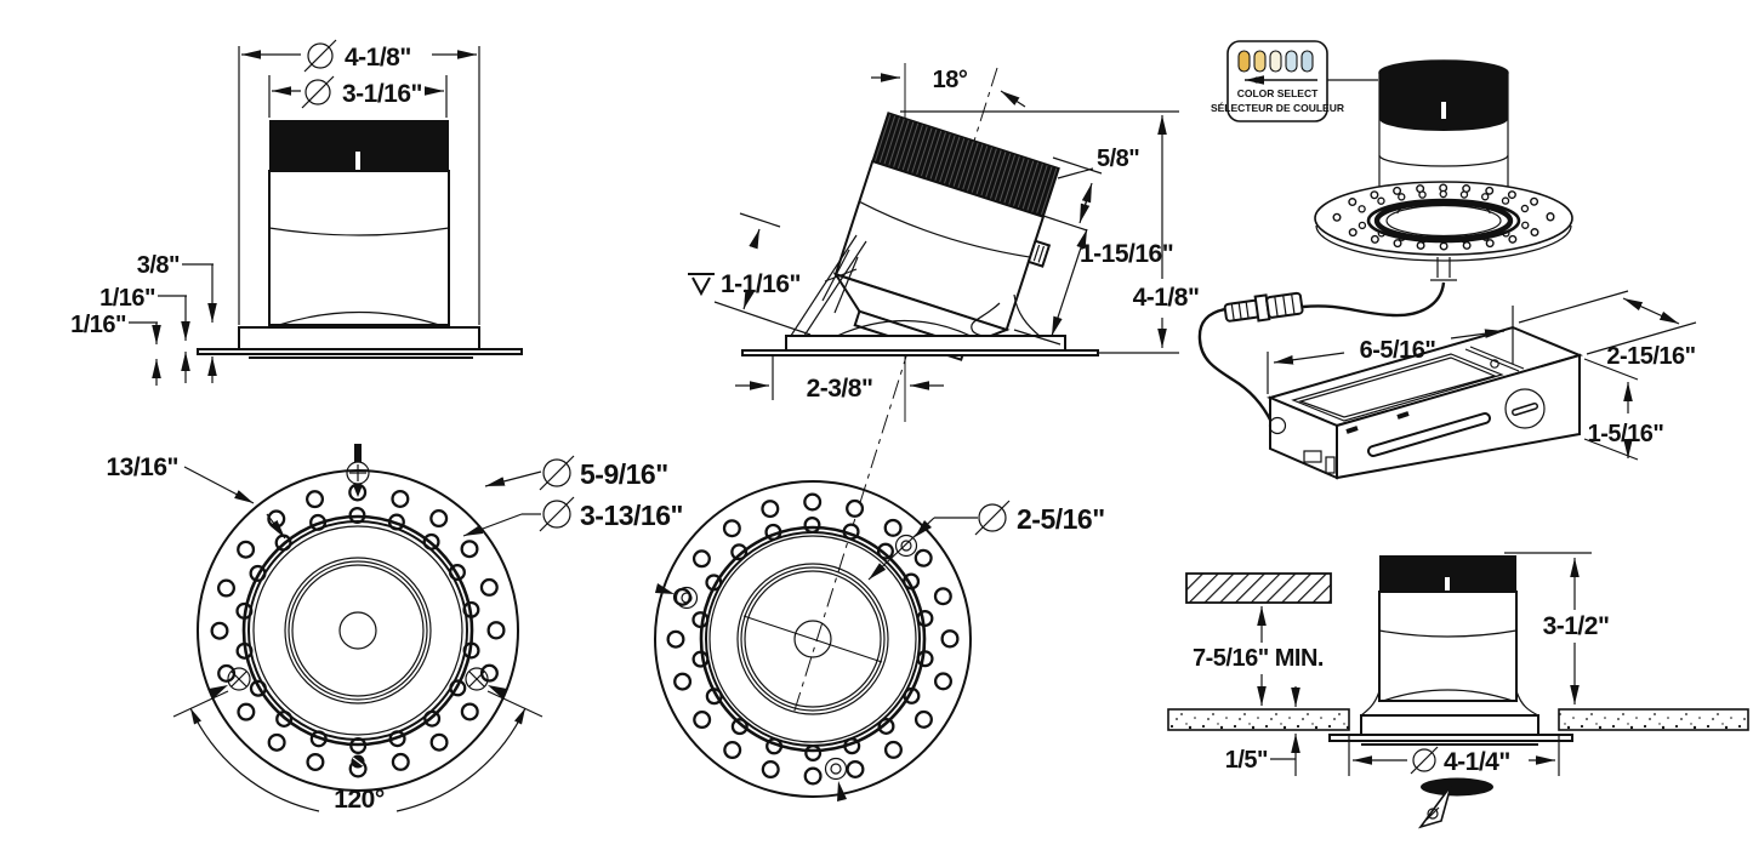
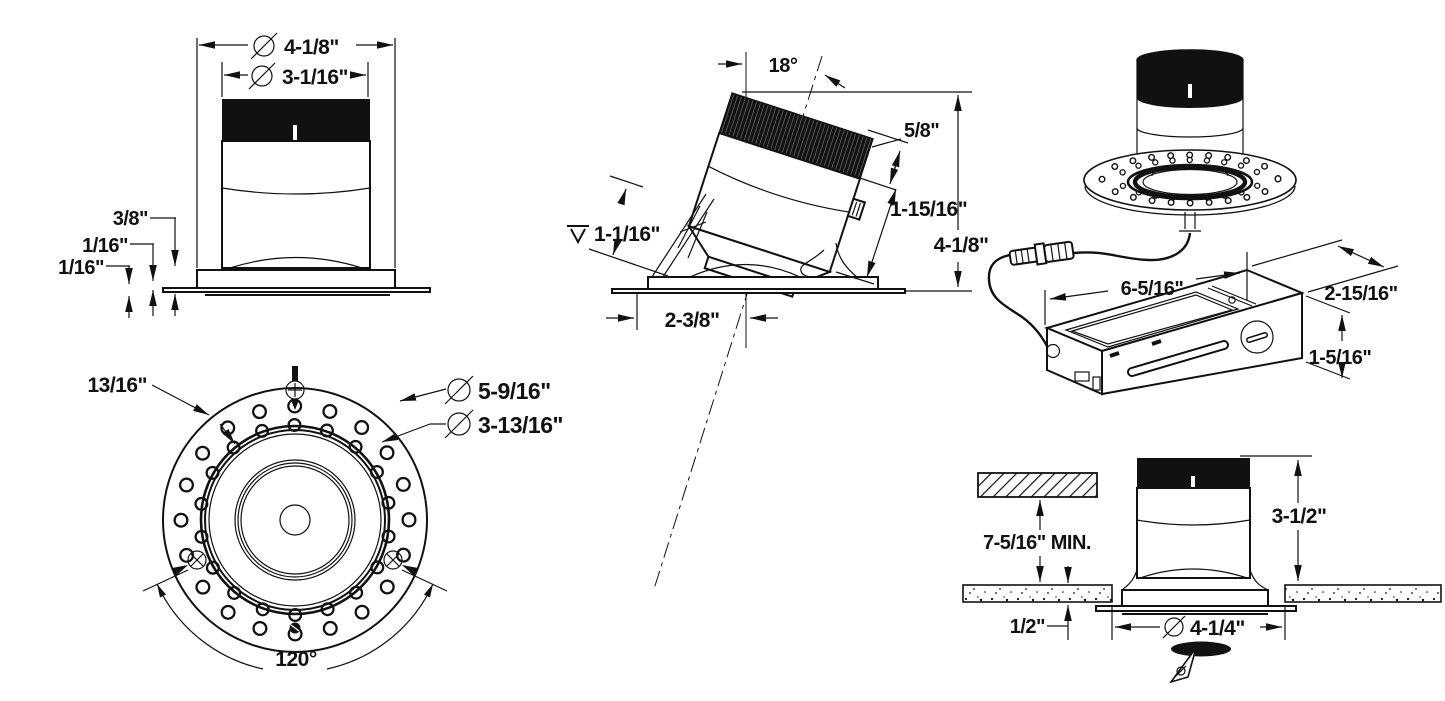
  4-1/8"
  3-1/16"
  3/8"
  1/16"
  1/16"
  18°
  5/8"
  1-15/16"
  4-1/8"
  1-1/16"
  2-3/8"
- COLOR SELECT
- SÉLECTEUR DE COULEUR
  6-5/16"
  2-15/16"
  1-5/16"
  13/16"
  5-9/16"
  3-13/16"
  120°
- 2-5/16"
  7-5/16" MIN.
- 1/5"
+ 1/2"
  3-1/2"
  4-1/4"
